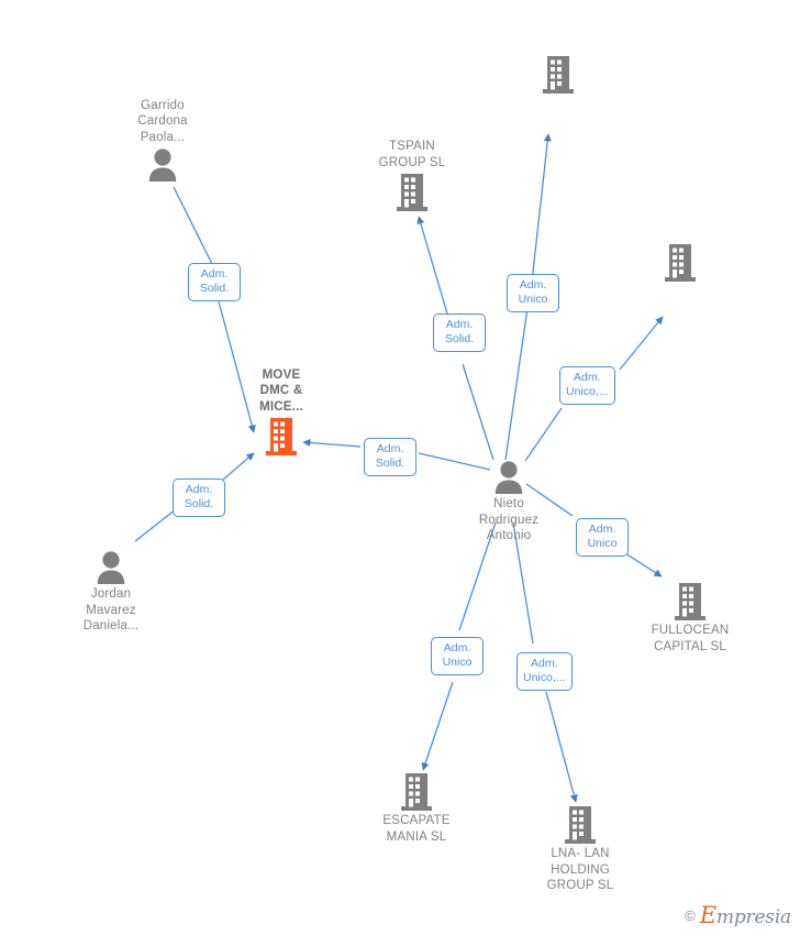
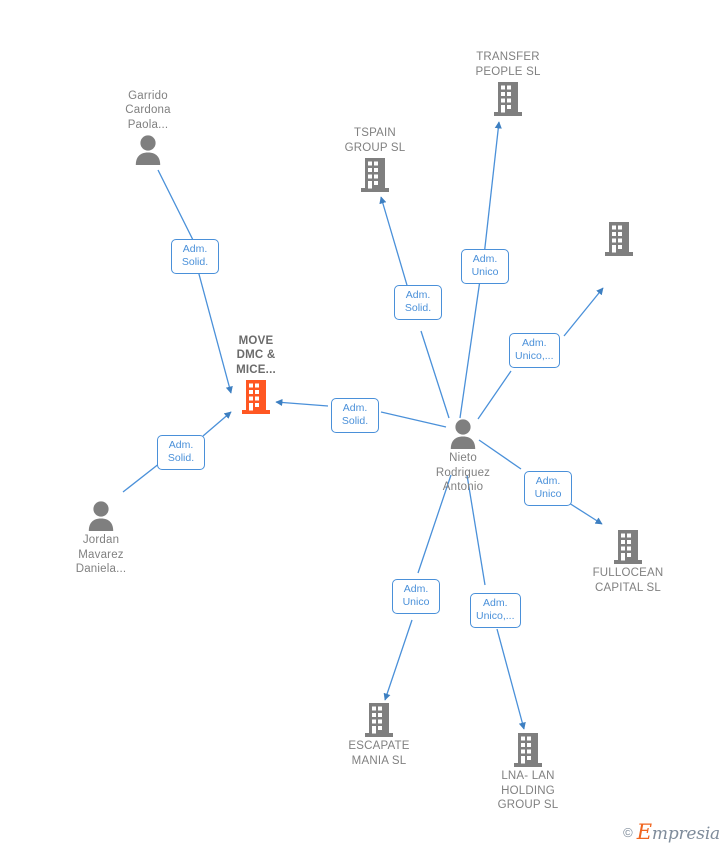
  MOVE
  DMC &
  MICE...
  Garrido
  Cardona
  Paola...
  Jordan
  Mavarez
  Daniela...
  Nieto
  Rodriguez
  Antonio
  TSPAIN
  GROUP SL
+ TRANSFER
+ PEOPLE SL
  FULLOCEAN
  CAPITAL SL
  ESCAPATE
  MANIA SL
  LNA- LAN
  HOLDING
  GROUP SL
  Adm.
  Solid.
  Adm.
  Solid.
  Adm.
  Solid.
  Adm.
  Solid.
  Adm.
  Unico
  Adm.
  Unico,...
  Adm.
  Unico
  Adm.
  Unico
  Adm.
  Unico,...
  ©
  Empresia
